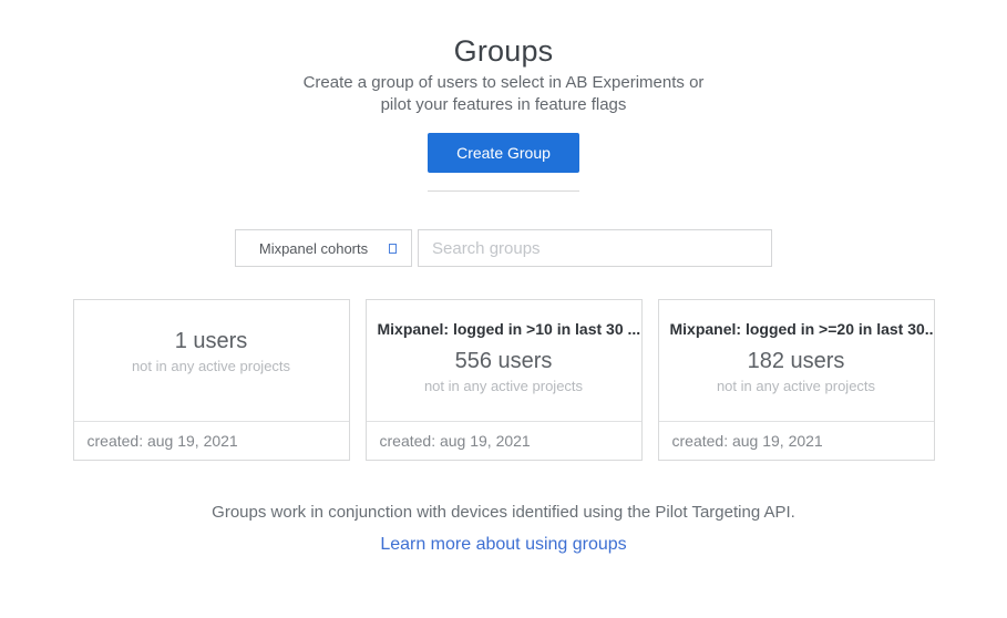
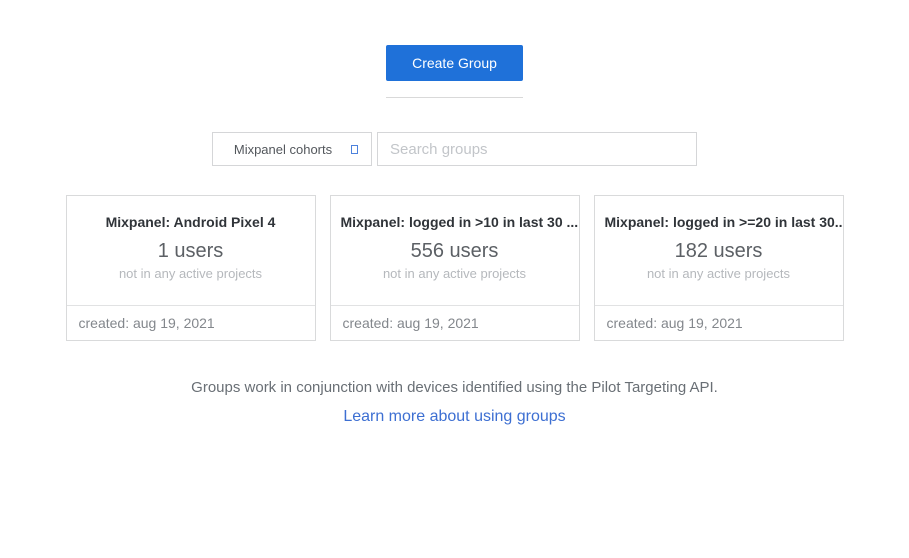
- Groups
- Create a group of users to select in AB Experiments or
- pilot your features in feature flags
  Create Group
  Mixpanel cohorts
  Search groups
+ Mixpanel: Android Pixel 4
  1 users
  not in any active projects
  created: aug 19, 2021
  Mixpanel: logged in >10 in last 30 ...
  556 users
  not in any active projects
  created: aug 19, 2021
  Mixpanel: logged in >=20 in last 30..
  182 users
  not in any active projects
  created: aug 19, 2021
  Groups work in conjunction with devices identified using the Pilot Targeting API.
  Learn more about using groups
